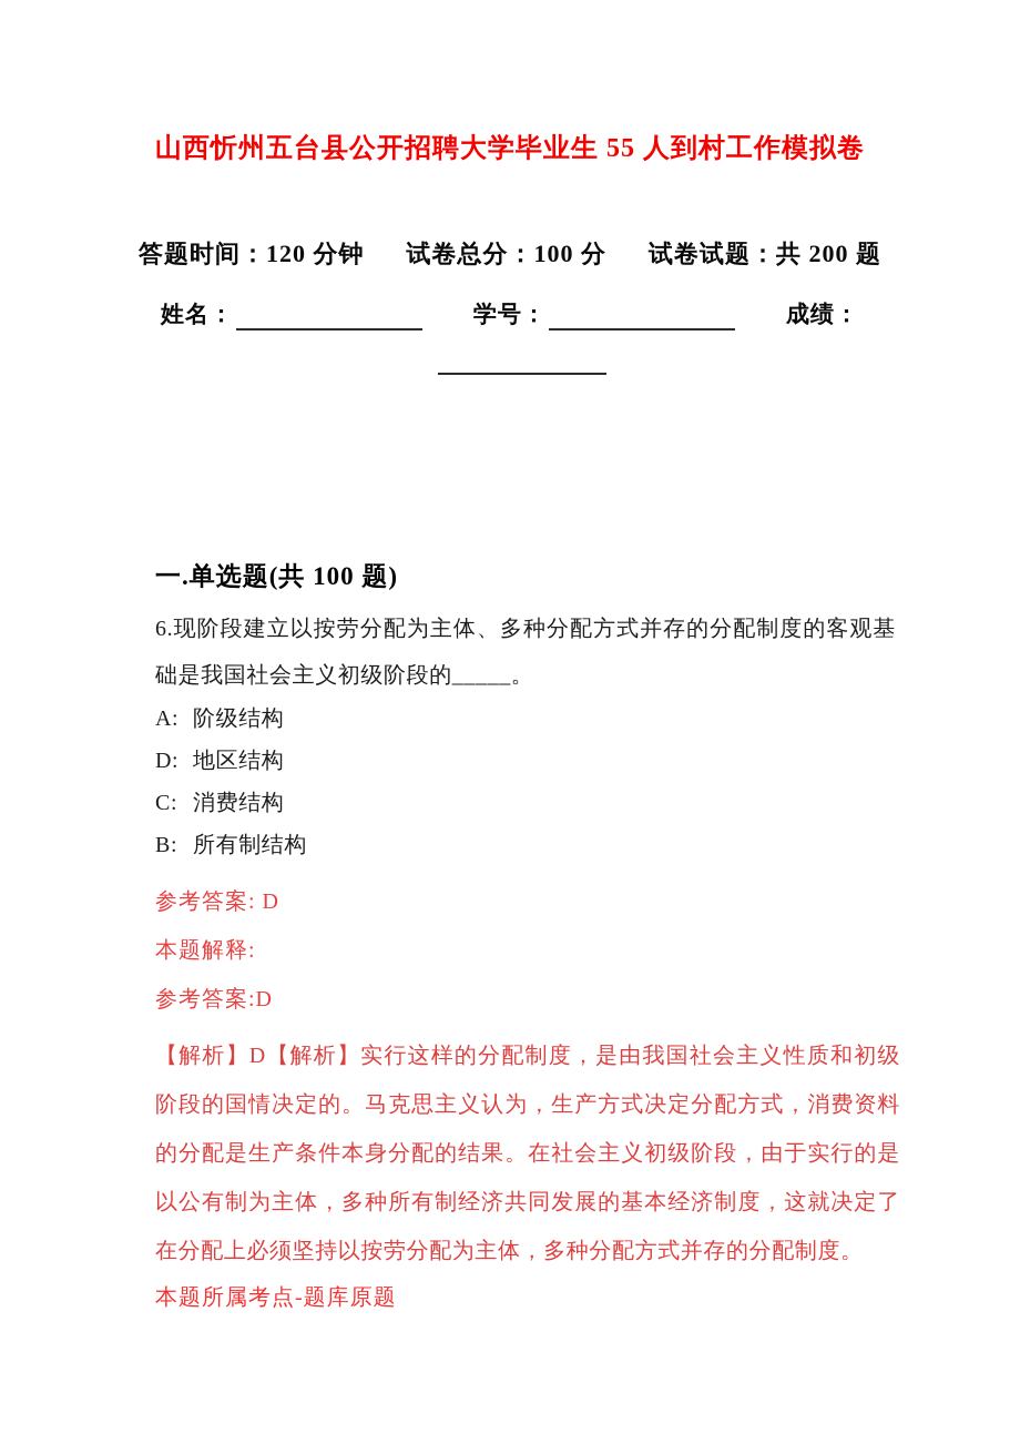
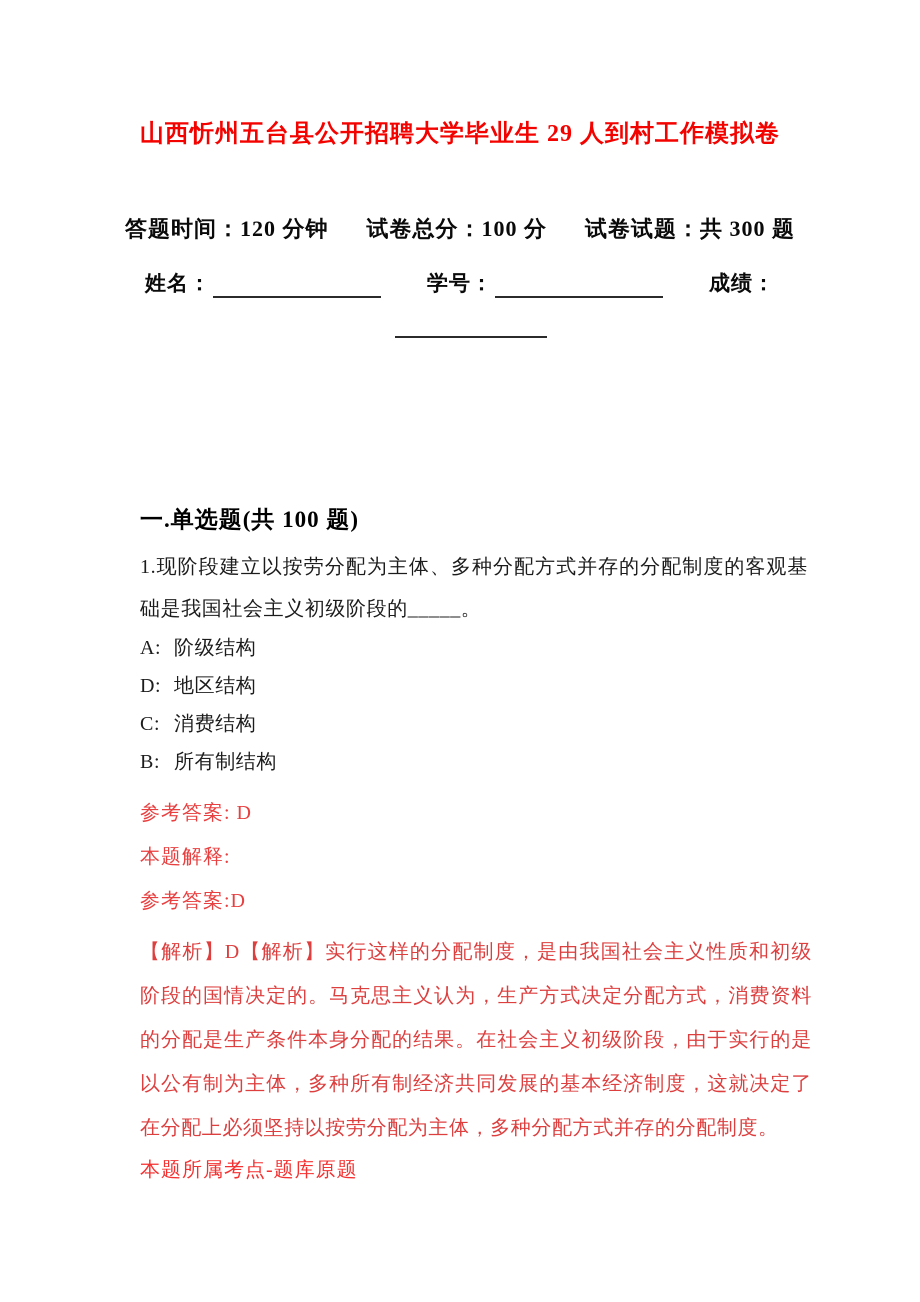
- 山西忻州五台县公开招聘大学毕业生 55 人到村工作模拟卷
+ 山西忻州五台县公开招聘大学毕业生 29 人到村工作模拟卷
  答题时间：120 分钟
  试卷总分：100 分
- 试卷试题：共 200 题
+ 试卷试题：共 300 题
  姓名：
  学号：
  成绩：
  一.单选题(共 100 题)
- 6.现阶段建立以按劳分配为主体、多种分配方式并存的分配制度的客观基础是我国社会主义初级阶段的_____。
+ 1.现阶段建立以按劳分配为主体、多种分配方式并存的分配制度的客观基础是我国社会主义初级阶段的_____。
  A: 阶级结构
  D: 地区结构
  C: 消费结构
  B: 所有制结构
  参考答案: D
  本题解释:
  参考答案:D
  【解析】D【解析】实行这样的分配制度，是由我国社会主义性质和初级阶段的国情决定的。马克思主义认为，生产方式决定分配方式，消费资料的分配是生产条件本身分配的结果。在社会主义初级阶段，由于实行的是以公有制为主体，多种所有制经济共同发展的基本经济制度，这就决定了在分配上必须坚持以按劳分配为主体，多种分配方式并存的分配制度。
  本题所属考点-题库原题
